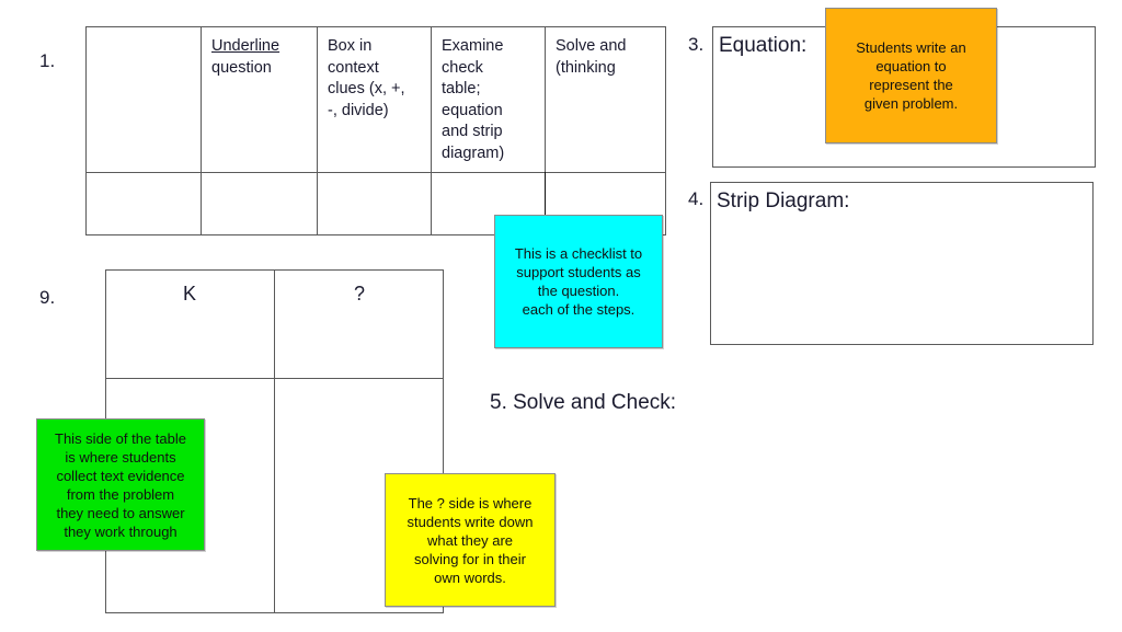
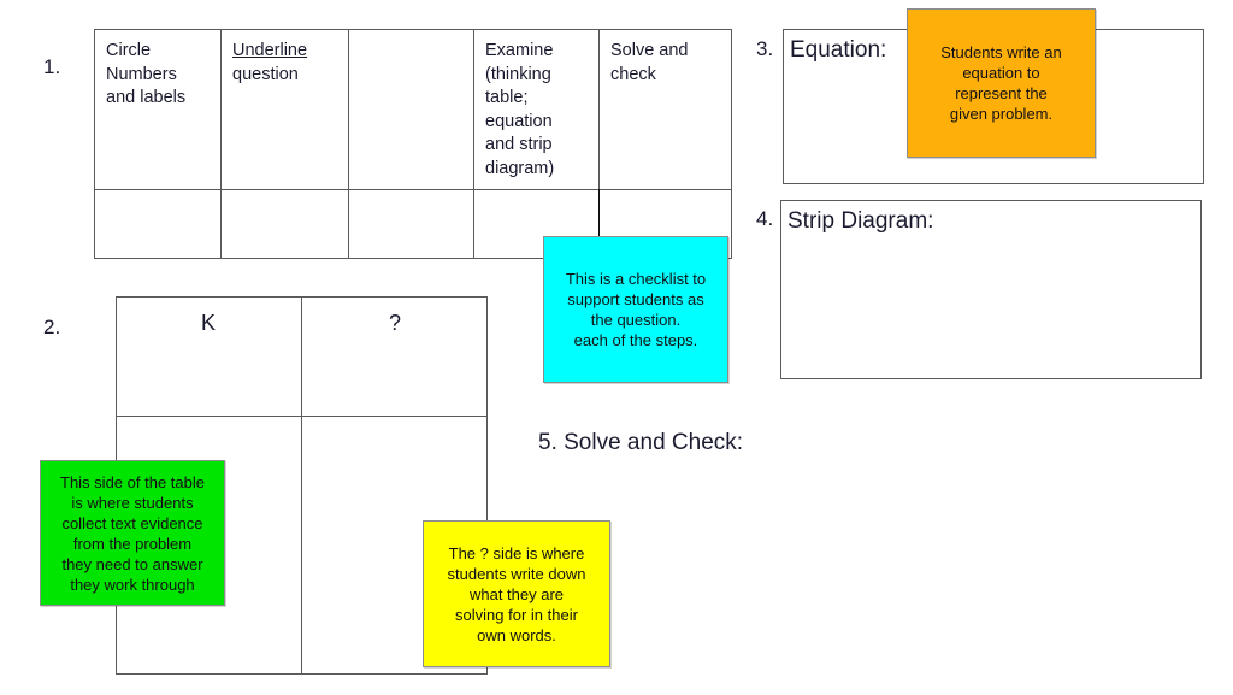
  1.
+ Circle
+ Numbers
+ and labels
  Underline
  question
- Box in
- context
- clues (x, +,
- -, divide)
  Examine
- check
+ (thinking
  table;
  equation
  and strip
  diagram)
  Solve and
- (thinking
+ check
- 9.
+ 2.
  K
  ?
  3.
  Equation:
  4.
  Strip Diagram:
  5. Solve and Check:
  This is a checklist to
  support students as
  the question.
  each of the steps.
  This side of the table
  is where students
  collect text evidence
  from the problem
  they need to answer
  they work through
  The ? side is where
  students write down
  what they are
  solving for in their
  own words.
  Students write an
  equation to
  represent the
  given problem.
